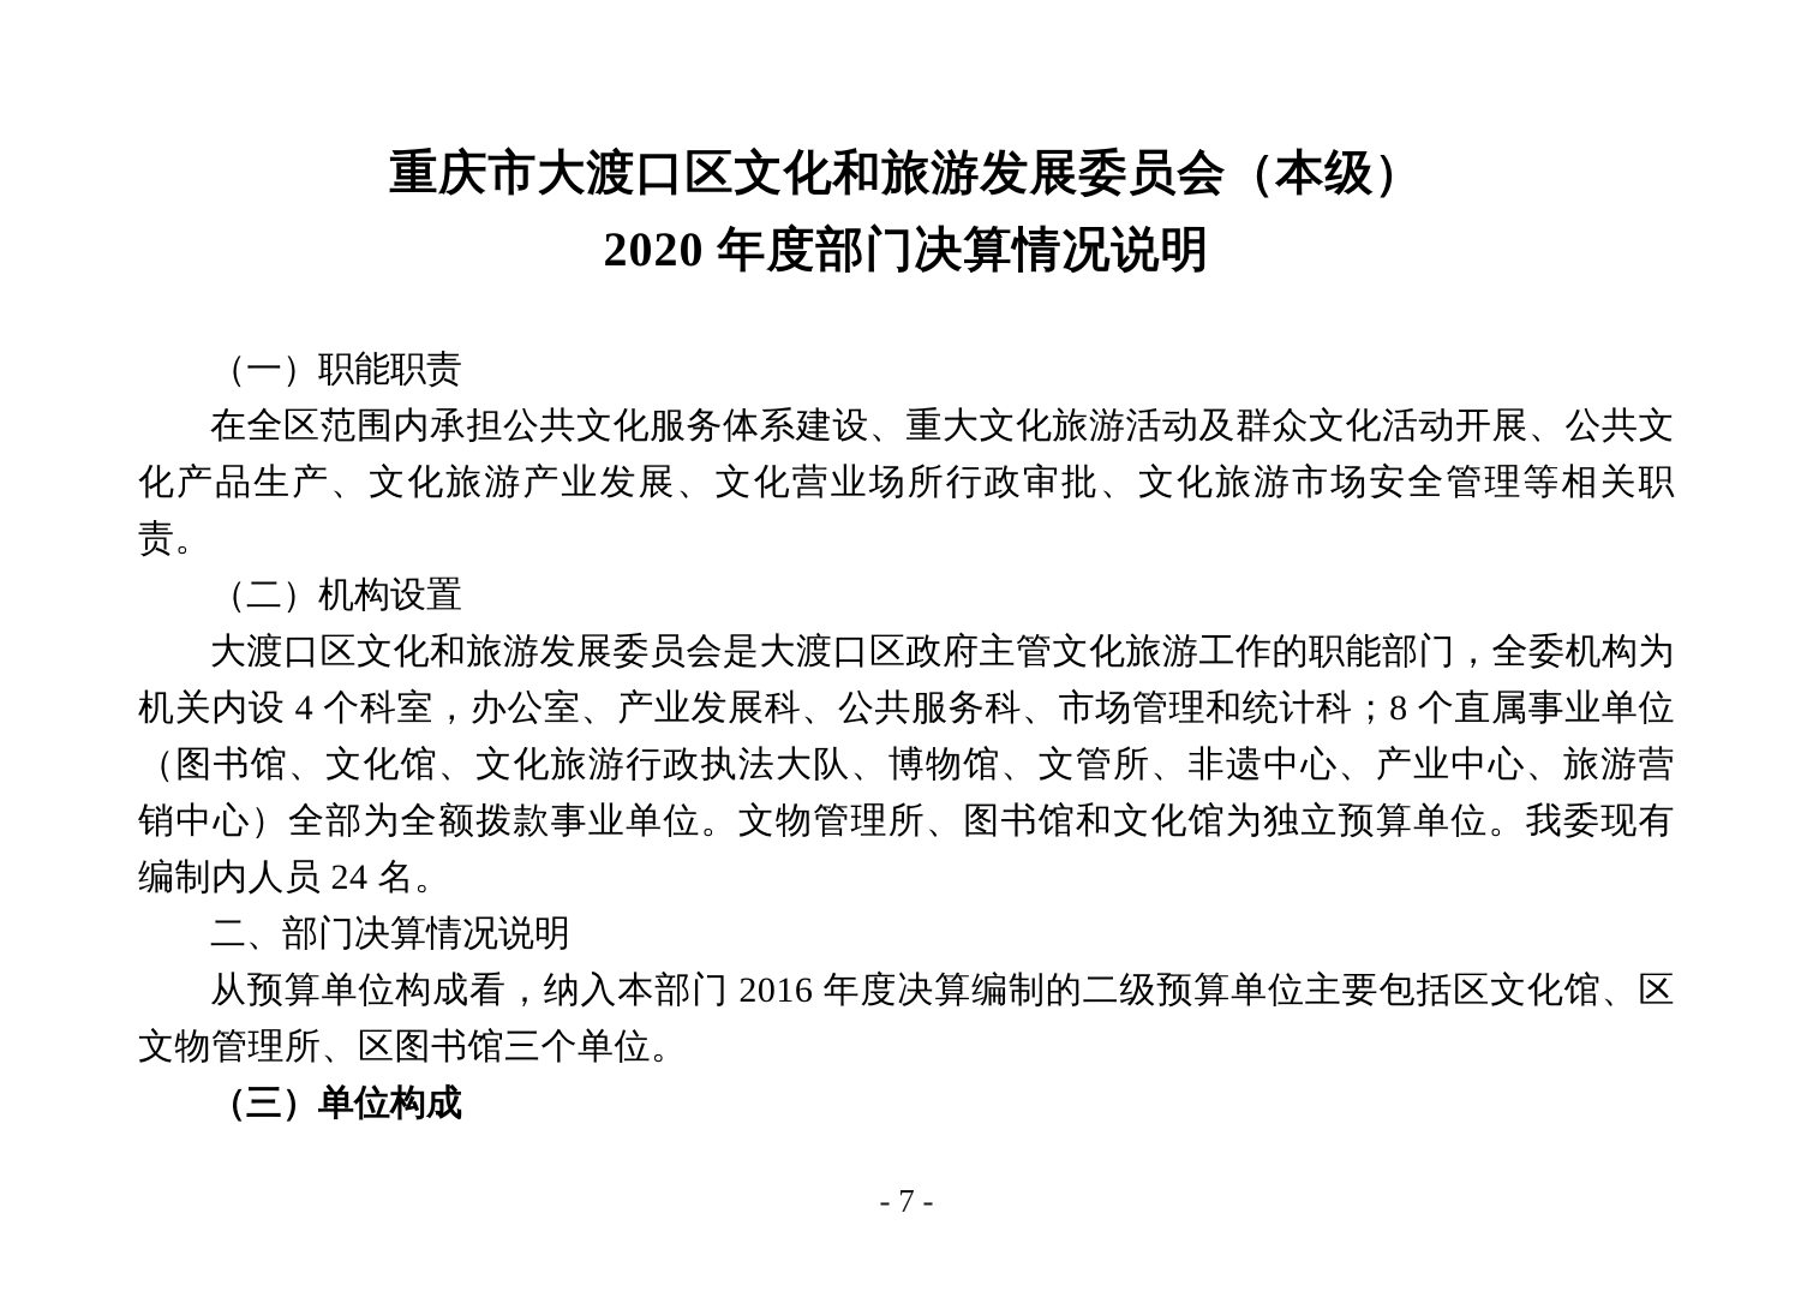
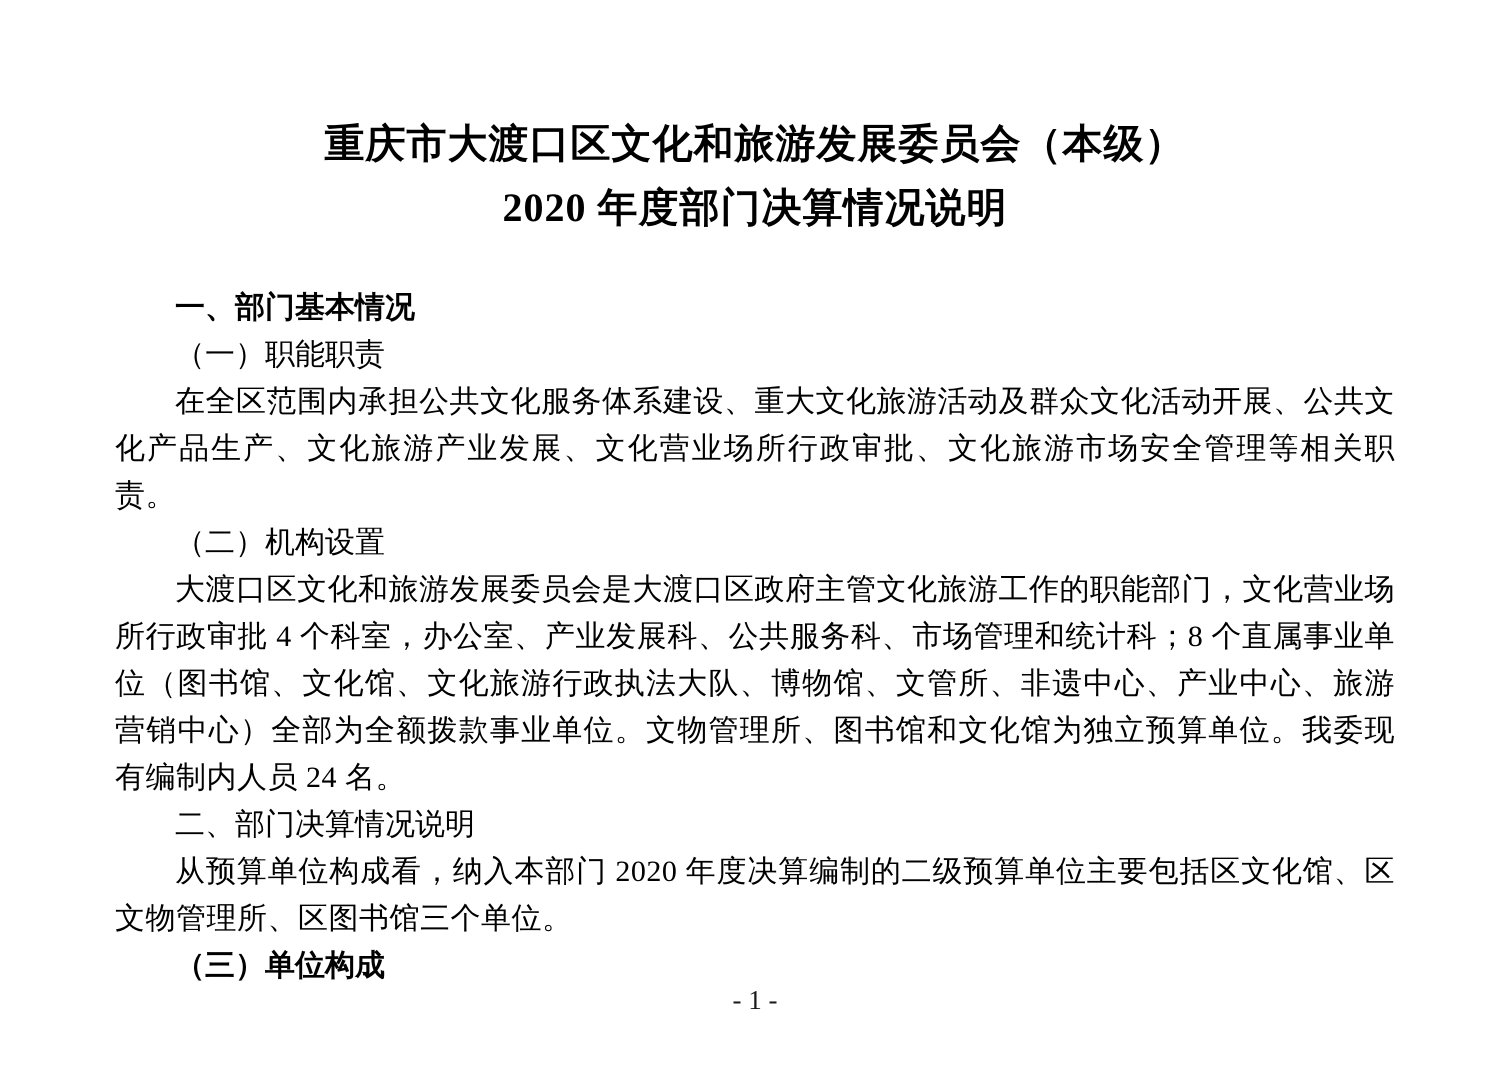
  重庆市大渡口区文化和旅游发展委员会（本级）
  2020 年度部门决算情况说明
+ 一、部门基本情况
  （一）职能职责
  在全区范围内承担公共文化服务体系建设、重大文化旅游活动及群众文化活动开展、公共文化产品生产、文化旅游产业发展、文化营业场所行政审批、文化旅游市场安全管理等相关职责。
  （二）机构设置
- 大渡口区文化和旅游发展委员会是大渡口区政府主管文化旅游工作的职能部门，全委机构为机关内设 4 个科室，办公室、产业发展科、公共服务科、市场管理和统计科；8 个直属事业单位（图书馆、文化馆、文化旅游行政执法大队、博物馆、文管所、非遗中心、产业中心、旅游营销中心）全部为全额拨款事业单位。文物管理所、图书馆和文化馆为独立预算单位。我委现有编制内人员 24 名。
+ 大渡口区文化和旅游发展委员会是大渡口区政府主管文化旅游工作的职能部门，文化营业场所行政审批 4 个科室，办公室、产业发展科、公共服务科、市场管理和统计科；8 个直属事业单位（图书馆、文化馆、文化旅游行政执法大队、博物馆、文管所、非遗中心、产业中心、旅游营销中心）全部为全额拨款事业单位。文物管理所、图书馆和文化馆为独立预算单位。我委现有编制内人员 24 名。
  二、部门决算情况说明
- 从预算单位构成看，纳入本部门 2016 年度决算编制的二级预算单位主要包括区文化馆、区文物管理所、区图书馆三个单位。
+ 从预算单位构成看，纳入本部门 2020 年度决算编制的二级预算单位主要包括区文化馆、区文物管理所、区图书馆三个单位。
  （三）单位构成
- - 7 -
+ - 1 -
